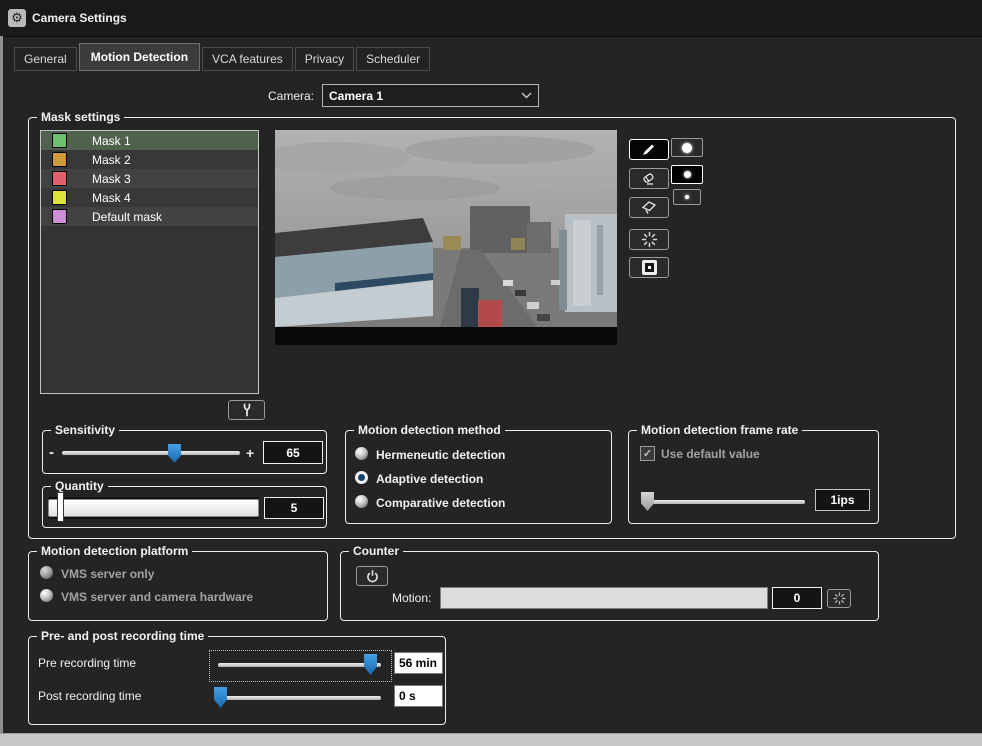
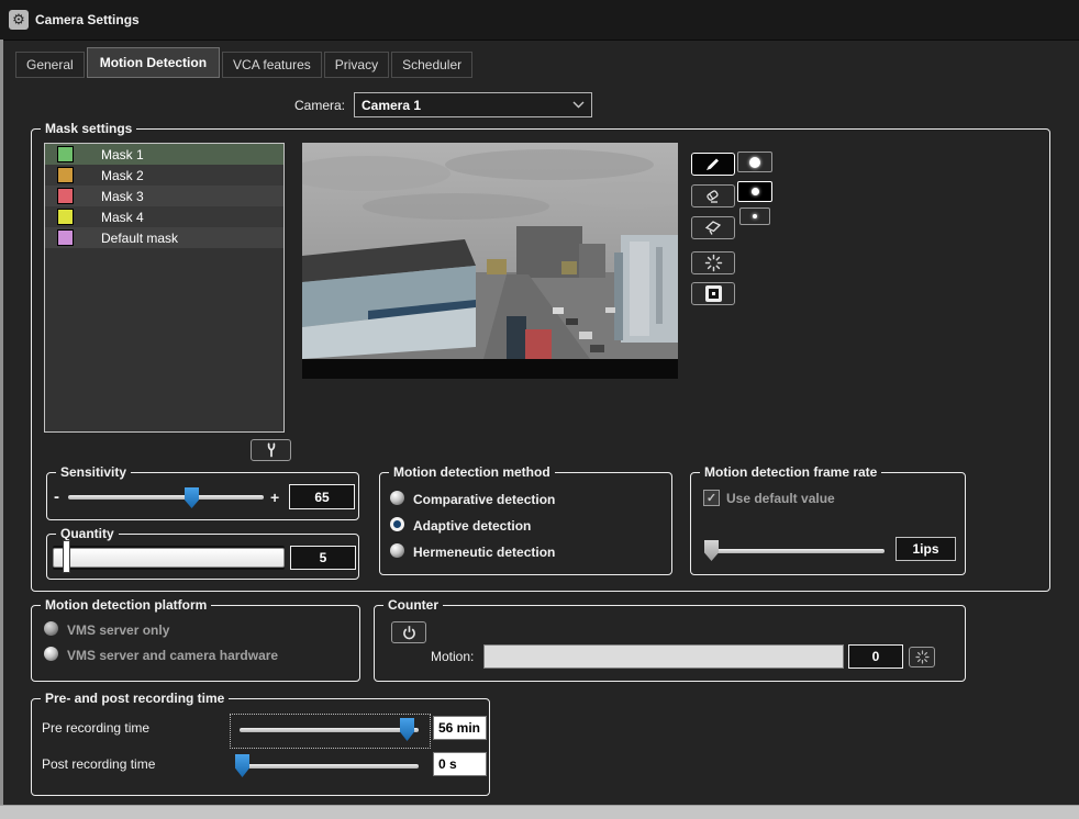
  ⚙
  Camera Settings
  General
  Motion Detection
  VCA features
  Privacy
  Scheduler
  Camera:
  Camera 1
  Mask settings
  Mask 1
  Mask 2
  Mask 3
  Mask 4
  Default mask
  Sensitivity
  -
  +
  65
  Quantity
  5
  Motion detection method
- Hermeneutic detection
+ Comparative detection
  Adaptive detection
- Comparative detection
+ Hermeneutic detection
  Motion detection frame rate
  ✓
  Use default value
  1ips
  Motion detection platform
  VMS server only
  VMS server and camera hardware
  Counter
  Motion:
  0
  Pre- and post recording time
  Pre recording time
  56 min
  Post recording time
  0 s
